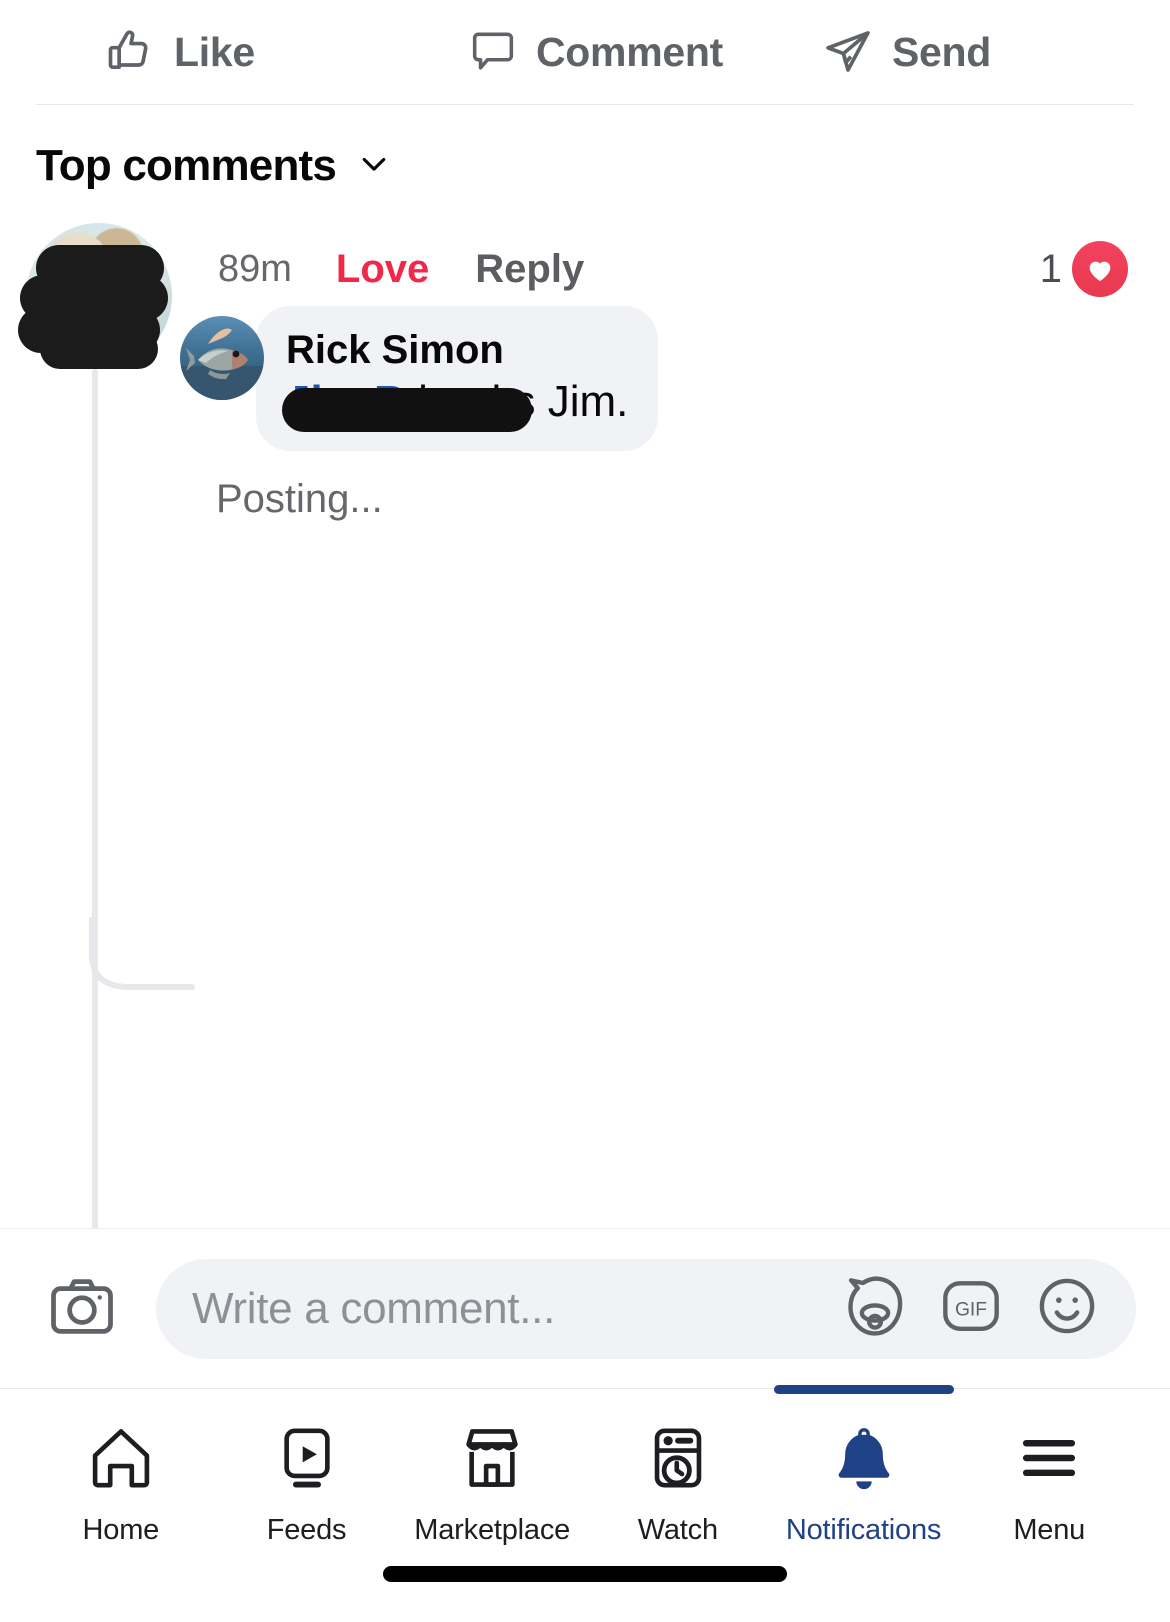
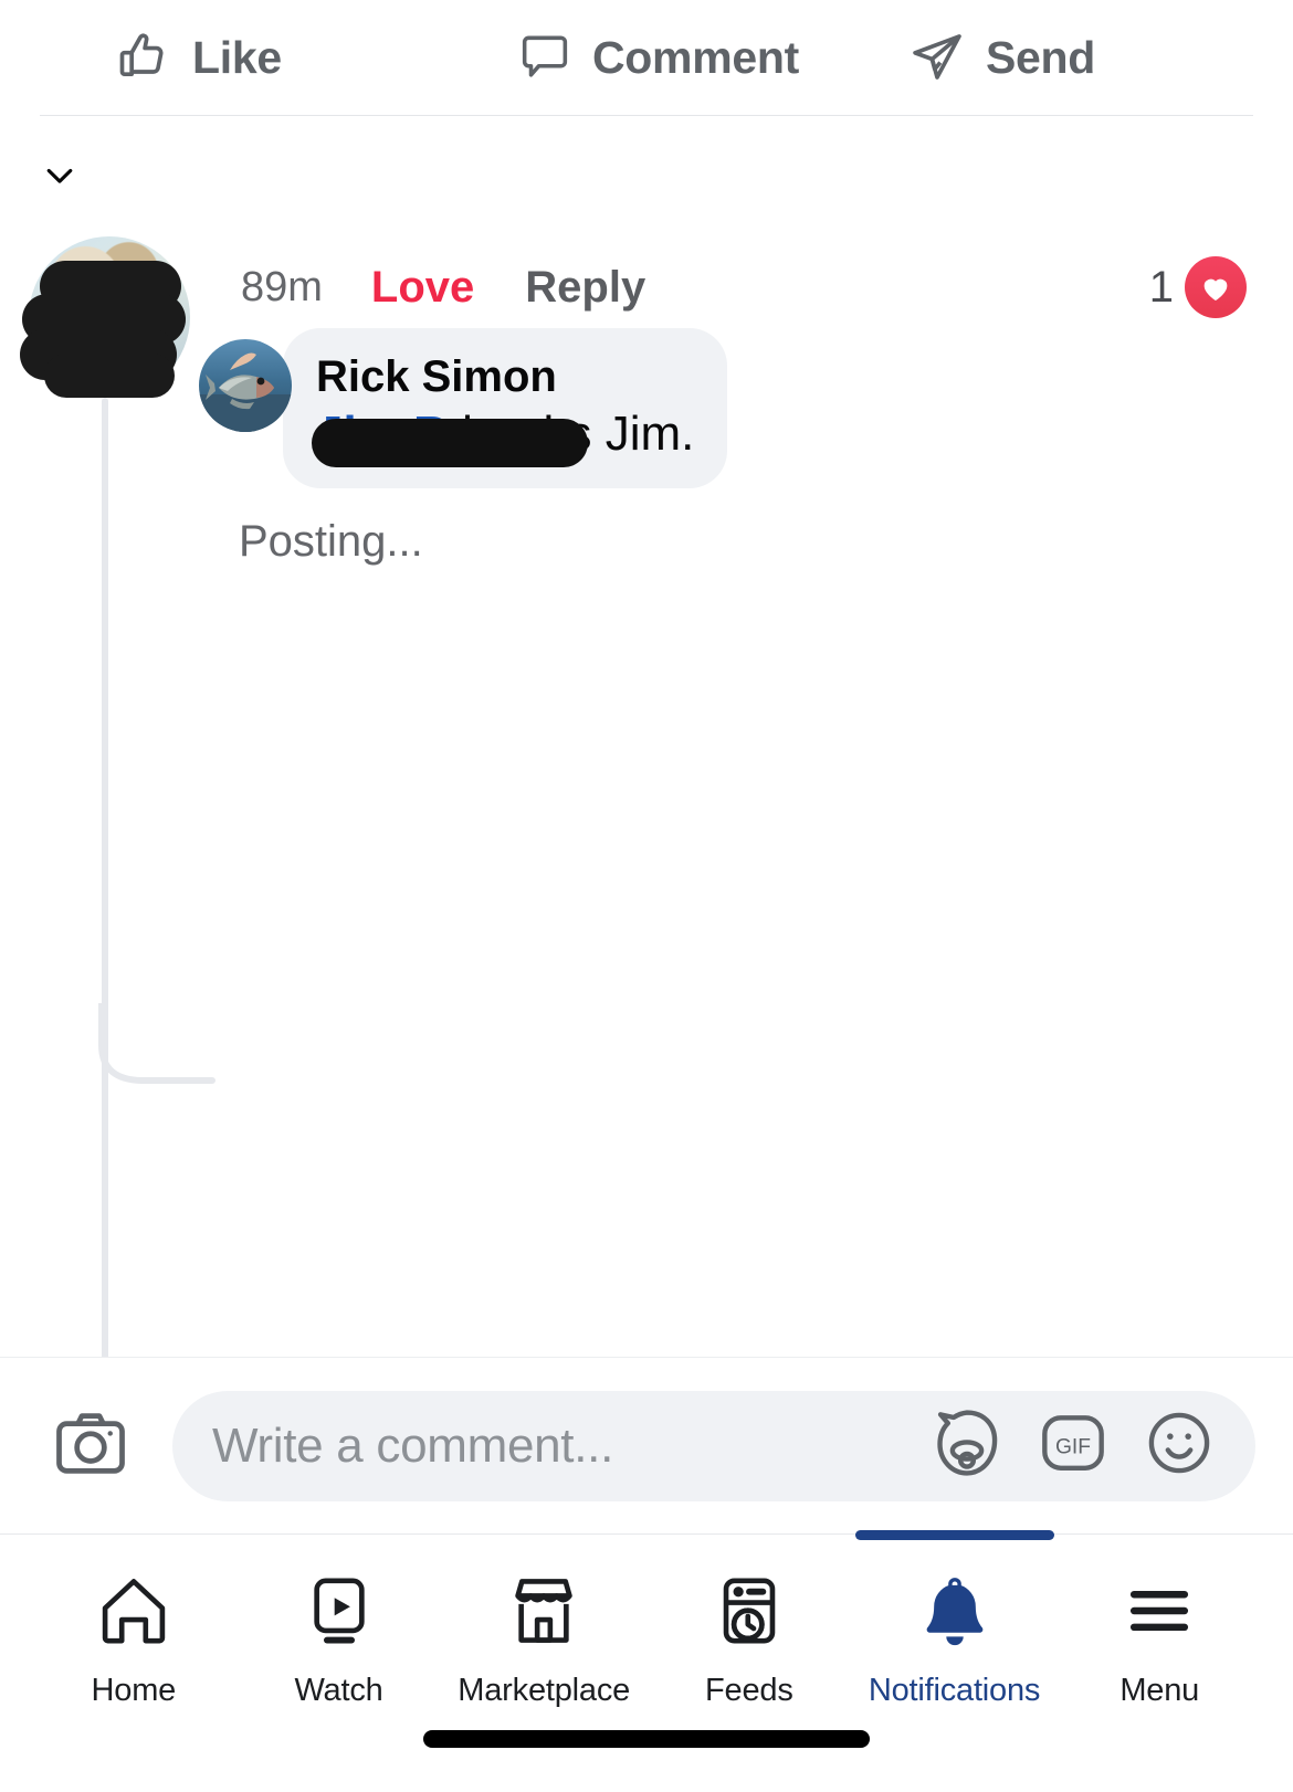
  Like
  Comment
  Send
- Top comments
  89m
  Love
  Reply
  1
  Rick Simon
  Posting...
  Write a comment...
  GIF
  Home
- Feeds
+ Watch
  Marketplace
- Watch
+ Feeds
  Notifications
  Menu
